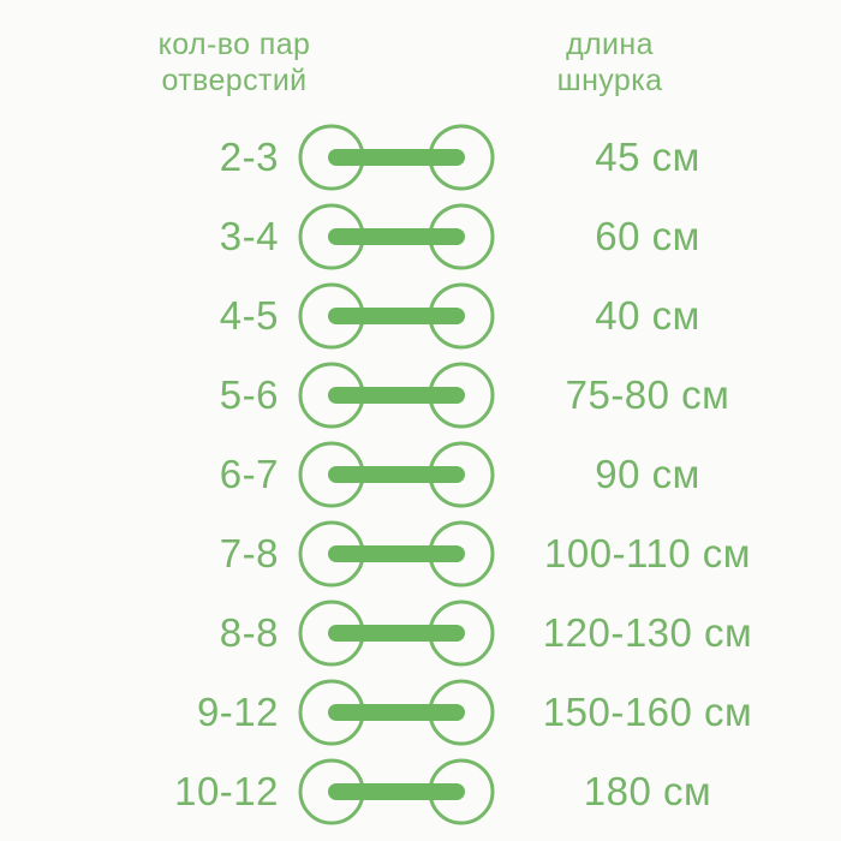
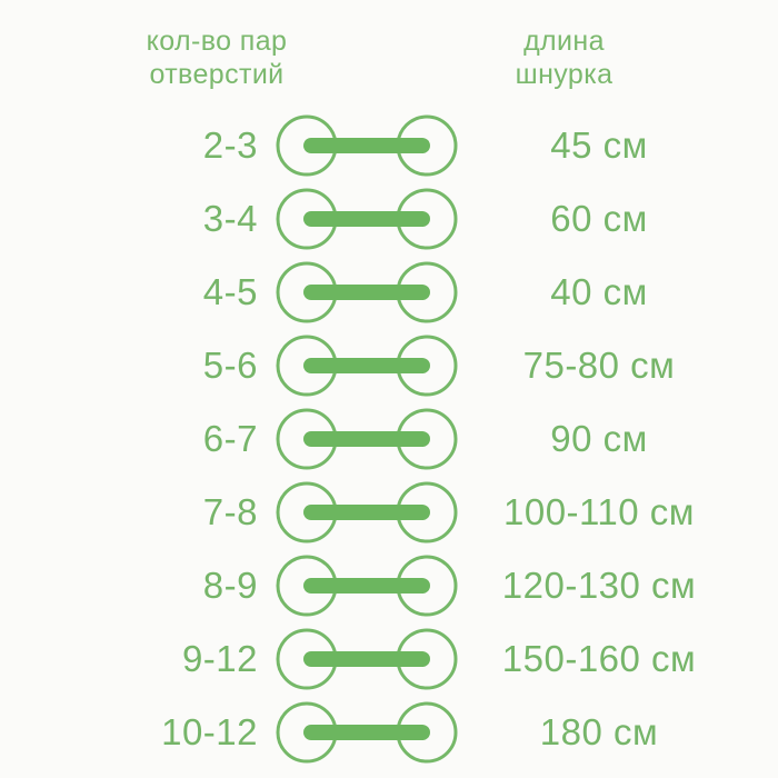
  кол-во пар
  отверстий
  длина
  шнурка
  2-3
  45 см
  3-4
  60 см
  4-5
  40 см
  5-6
  75-80 см
  6-7
  90 см
  7-8
  100-110 см
- 8-8
+ 8-9
  120-130 см
  9-12
  150-160 см
  10-12
  180 см
